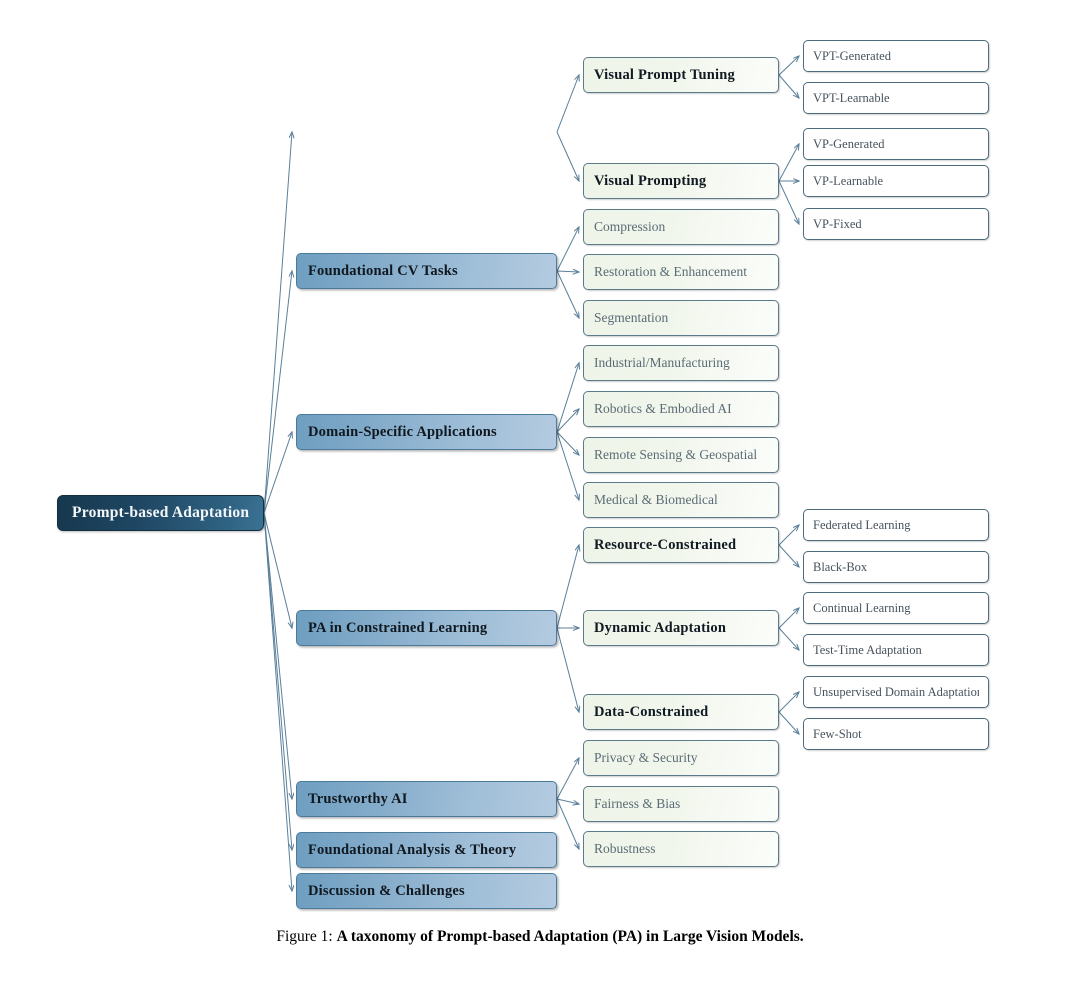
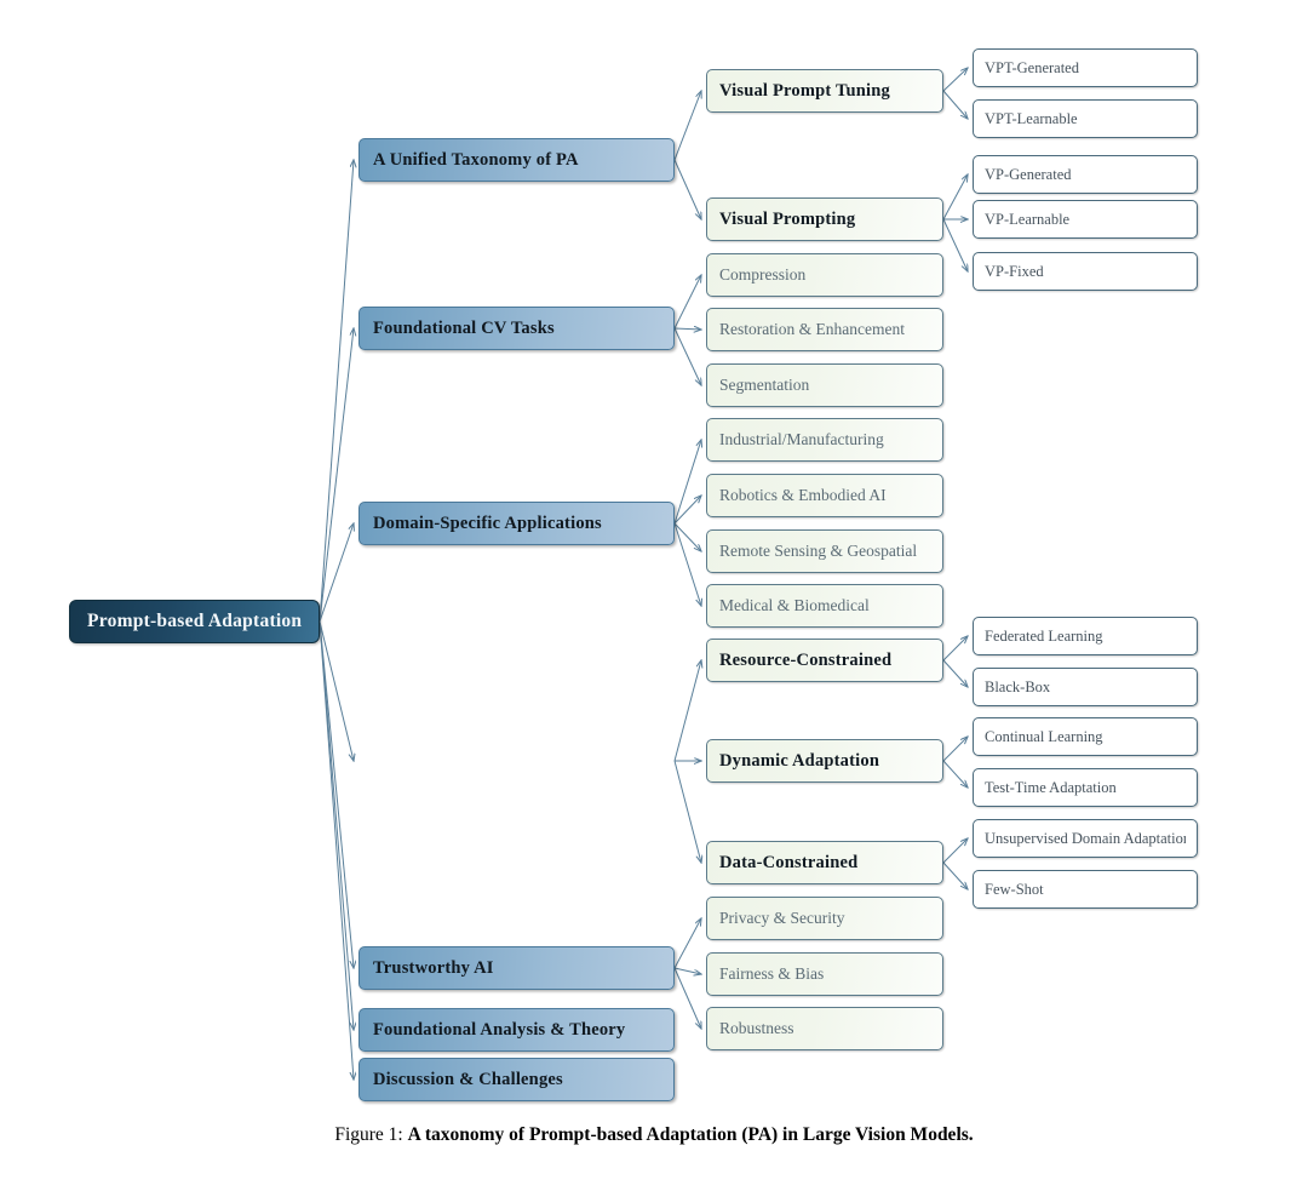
  Prompt-based Adaptation
+ A Unified Taxonomy of PA
  Foundational CV Tasks
  Domain-Specific Applications
- PA in Constrained Learning
  Trustworthy AI
  Foundational Analysis & Theory
  Discussion & Challenges
  Visual Prompt Tuning
  Visual Prompting
  Compression
  Restoration & Enhancement
  Segmentation
  Industrial/Manufacturing
  Robotics & Embodied AI
  Remote Sensing & Geospatial
  Medical & Biomedical
  Resource-Constrained
  Dynamic Adaptation
  Data-Constrained
  Privacy & Security
  Fairness & Bias
  Robustness
  VPT-Generated
  VPT-Learnable
  VP-Generated
  VP-Learnable
  VP-Fixed
  Federated Learning
  Black-Box
  Continual Learning
  Test-Time Adaptation
  Unsupervised Domain Adaptatio
  Few-Shot
  Figure 1: A taxonomy of Prompt-based Adaptation (PA) in Large Vision Models.
